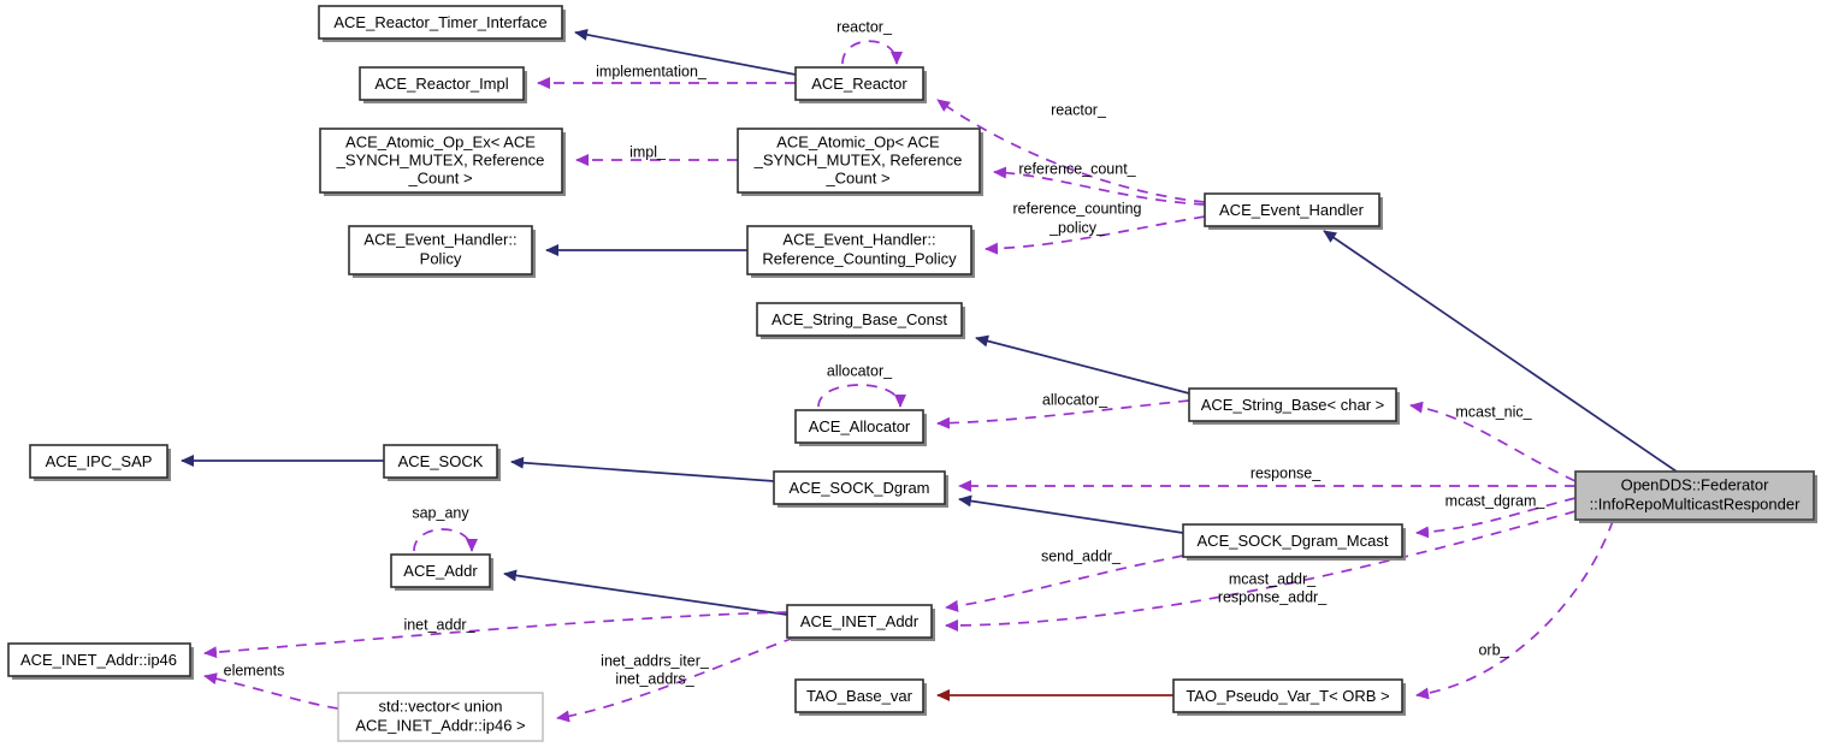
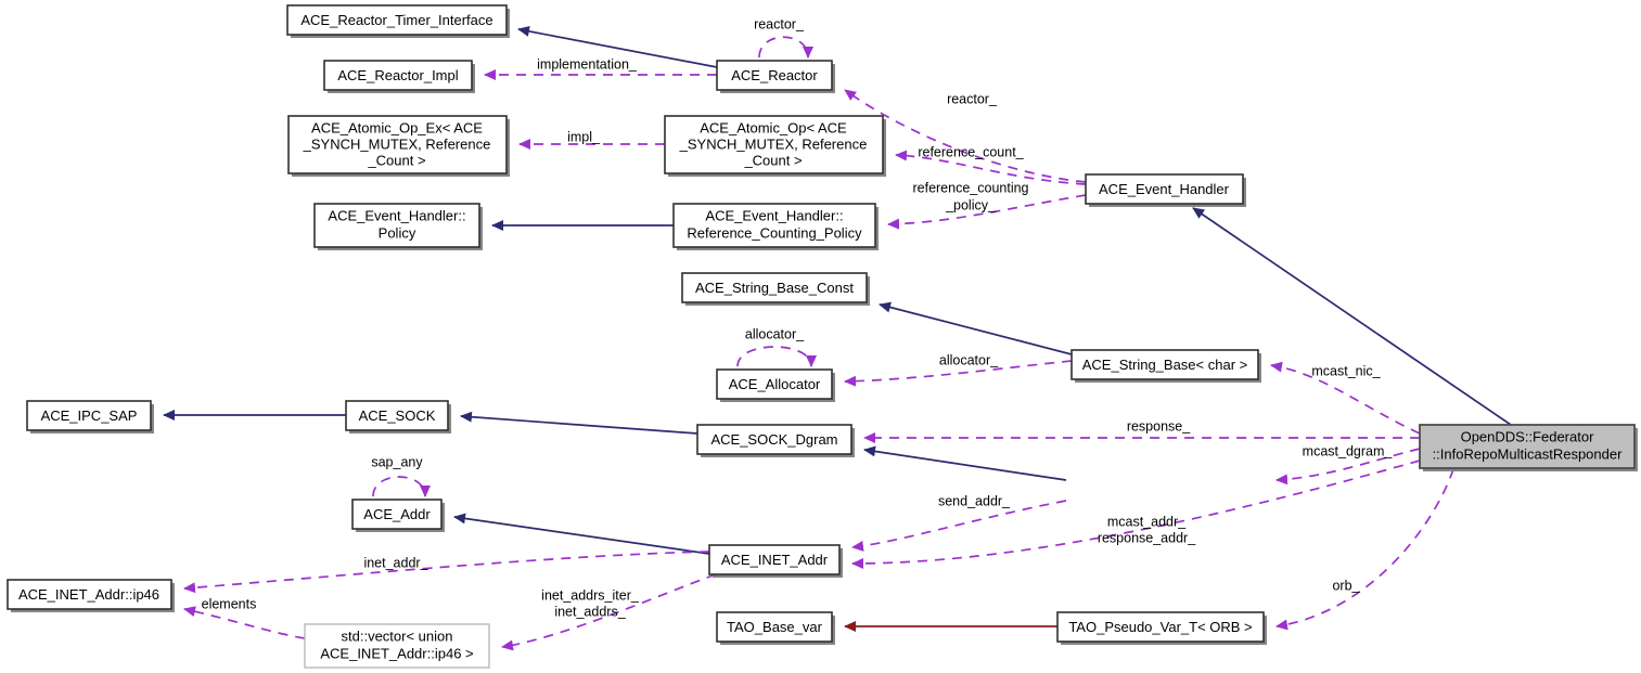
  ACE_Reactor_Timer_Interface
  ACE_Reactor_Impl
  ACE_Reactor
  ACE_Atomic_Op_Ex< ACE
  _SYNCH_MUTEX, Reference
  _Count >
  ACE_Atomic_Op< ACE
  _SYNCH_MUTEX, Reference
  _Count >
  ACE_Event_Handler::
  Policy
  ACE_Event_Handler::
  Reference_Counting_Policy
  ACE_Event_Handler
  ACE_String_Base_Const
  ACE_Allocator
  ACE_String_Base< char >
  ACE_IPC_SAP
  ACE_SOCK
  ACE_SOCK_Dgram
- ACE_SOCK_Dgram_Mcast
  ACE_Addr
  ACE_INET_Addr
  ACE_INET_Addr::ip46
  std::vector< union
  ACE_INET_Addr::ip46 >
  TAO_Base_var
  TAO_Pseudo_Var_T< ORB >
  OpenDDS::Federator
  ::InfoRepoMulticastResponder
  implementation_
  reactor_
  reactor_
  impl_
  reference_count_
  reference_counting
  _policy_
  allocator_
  allocator_
  mcast_nic_
  response_
  mcast_dgram_
  sap_any
  send_addr_
  mcast_addr_
  response_addr_
  inet_addr_
  inet_addrs_iter_
  inet_addrs_
  elements
  orb_
